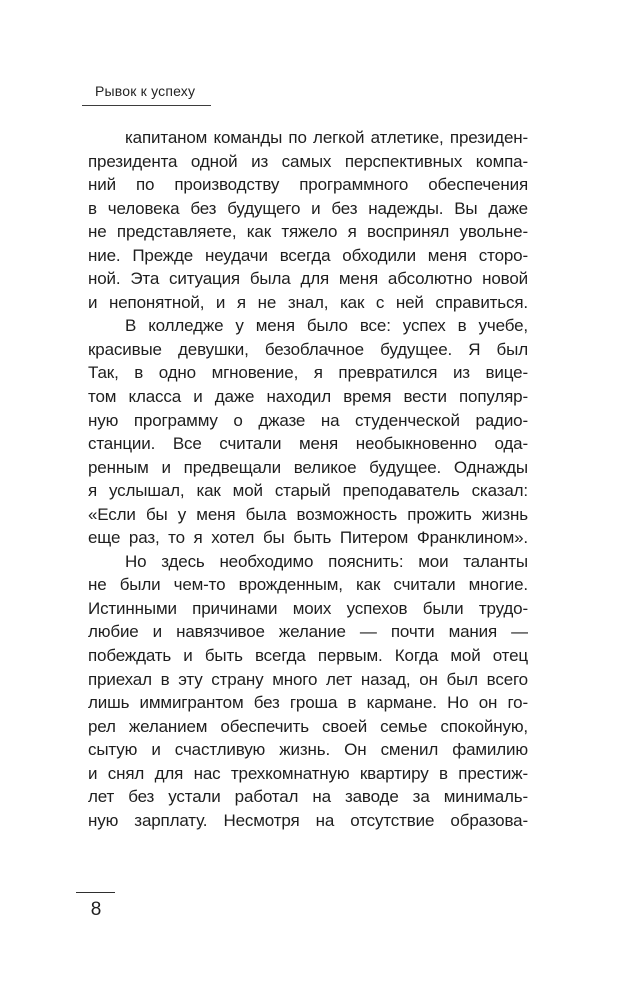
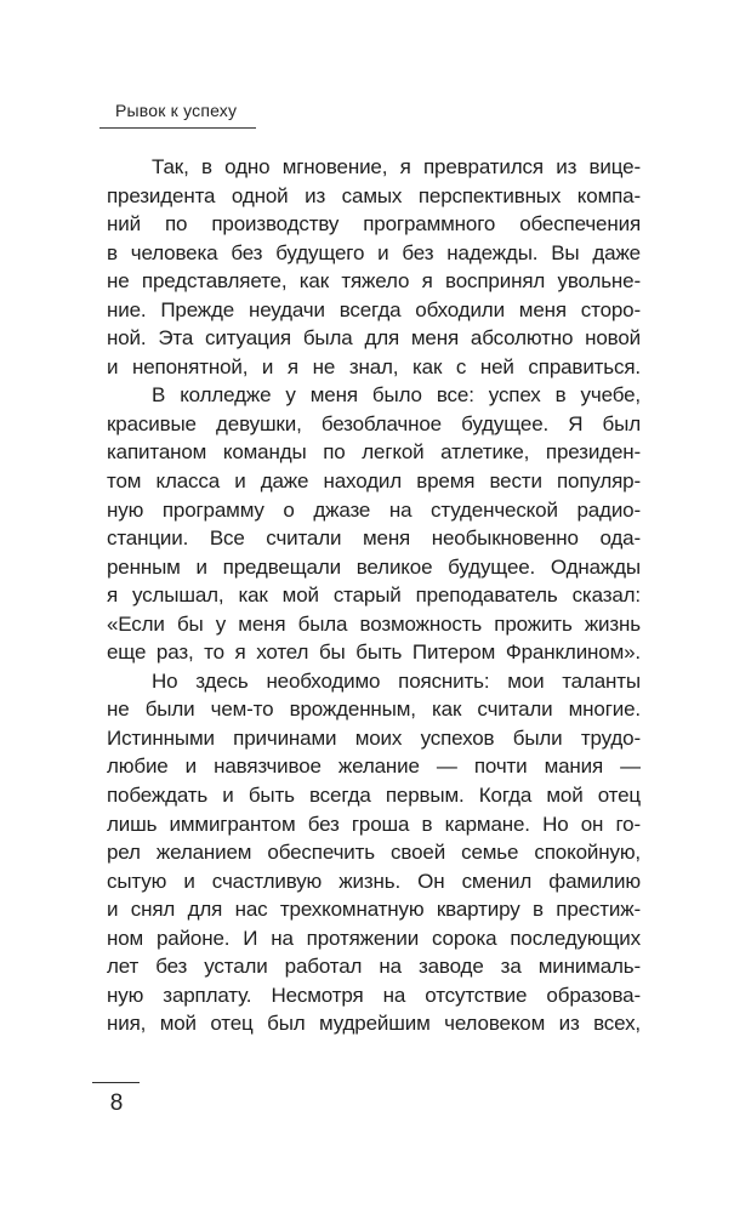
  Рывок к успеху
- капитаном команды по легкой атлетике, президен-
+ Так, в одно мгновение, я превратился из вице-
  президента одной из самых перспективных компа-
  ний по производству программного обеспечения
  в человека без будущего и без надежды. Вы даже
  не представляете, как тяжело я воспринял увольне-
  ние. Прежде неудачи всегда обходили меня сторо-
  ной. Эта ситуация была для меня абсолютно новой
  и непонятной, и я не знал, как с ней справиться.
  В колледже у меня было все: успех в учебе,
  красивые девушки, безоблачное будущее. Я был
- Так, в одно мгновение, я превратился из вице-
+ капитаном команды по легкой атлетике, президен-
  том класса и даже находил время вести популяр-
  ную программу о джазе на студенческой радио-
  станции. Все считали меня необыкновенно ода-
  ренным и предвещали великое будущее. Однажды
  я услышал, как мой старый преподаватель сказал:
  «Если бы у меня была возможность прожить жизнь
  еще раз, то я хотел бы быть Питером Франклином».
  Но здесь необходимо пояснить: мои таланты
  не были чем-то врожденным, как считали многие.
  Истинными причинами моих успехов были трудо-
  любие и навязчивое желание — почти мания —
  побеждать и быть всегда первым. Когда мой отец
- приехал в эту страну много лет назад, он был всего
  лишь иммигрантом без гроша в кармане. Но он го-
  рел желанием обеспечить своей семье спокойную,
  сытую и счастливую жизнь. Он сменил фамилию
  и снял для нас трехкомнатную квартиру в престиж-
+ ном районе. И на протяжении сорока последующих
  лет без устали работал на заводе за минималь-
  ную зарплату. Несмотря на отсутствие образова-
+ ния, мой отец был мудрейшим человеком из всех,
  8
